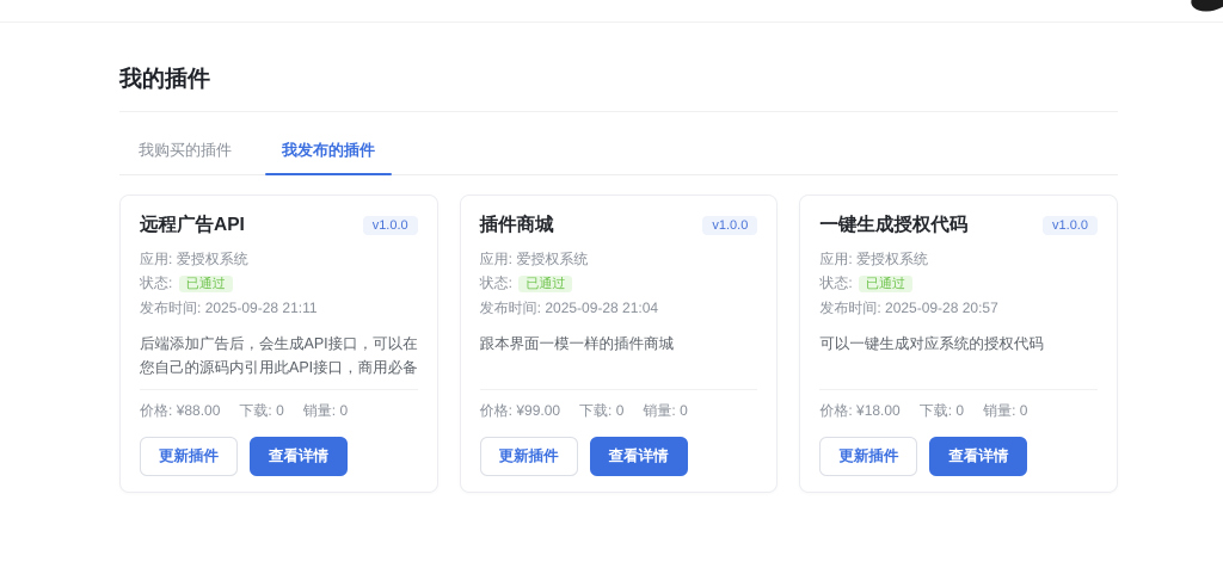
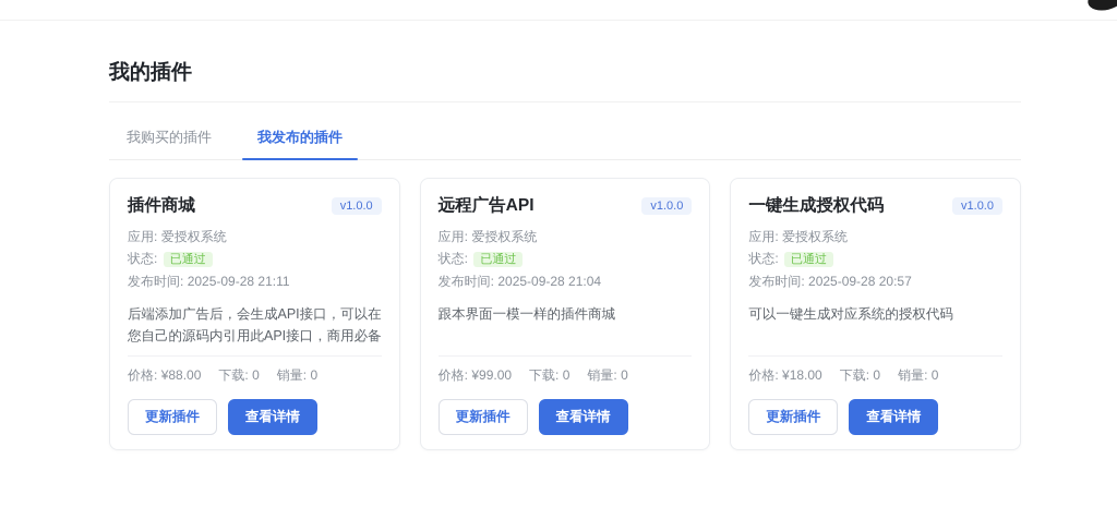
  我的插件
  我购买的插件
  我发布的插件
- 远程广告API
+ 插件商城
  v1.0.0
  应用: 爱授权系统
  状态: 已通过
  发布时间: 2025-09-28 21:11
  后端添加广告后，会生成API接口，可以在您自己的源码内引用此API接口，商用必备
  价格: ¥88.00
  下载: 0
  销量: 0
  更新插件
  查看详情
- 插件商城
+ 远程广告API
  v1.0.0
  应用: 爱授权系统
  状态: 已通过
  发布时间: 2025-09-28 21:04
  跟本界面一模一样的插件商城
  价格: ¥99.00
  下载: 0
  销量: 0
  更新插件
  查看详情
  一键生成授权代码
  v1.0.0
  应用: 爱授权系统
  状态: 已通过
  发布时间: 2025-09-28 20:57
  可以一键生成对应系统的授权代码
  价格: ¥18.00
  下载: 0
  销量: 0
  更新插件
  查看详情
